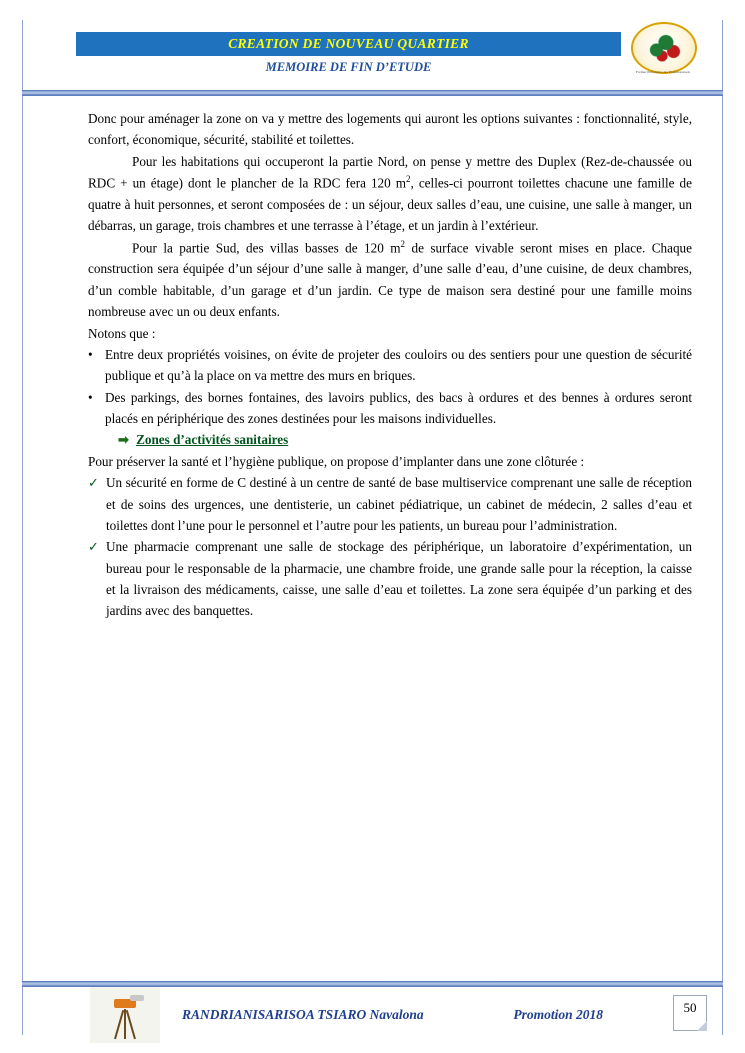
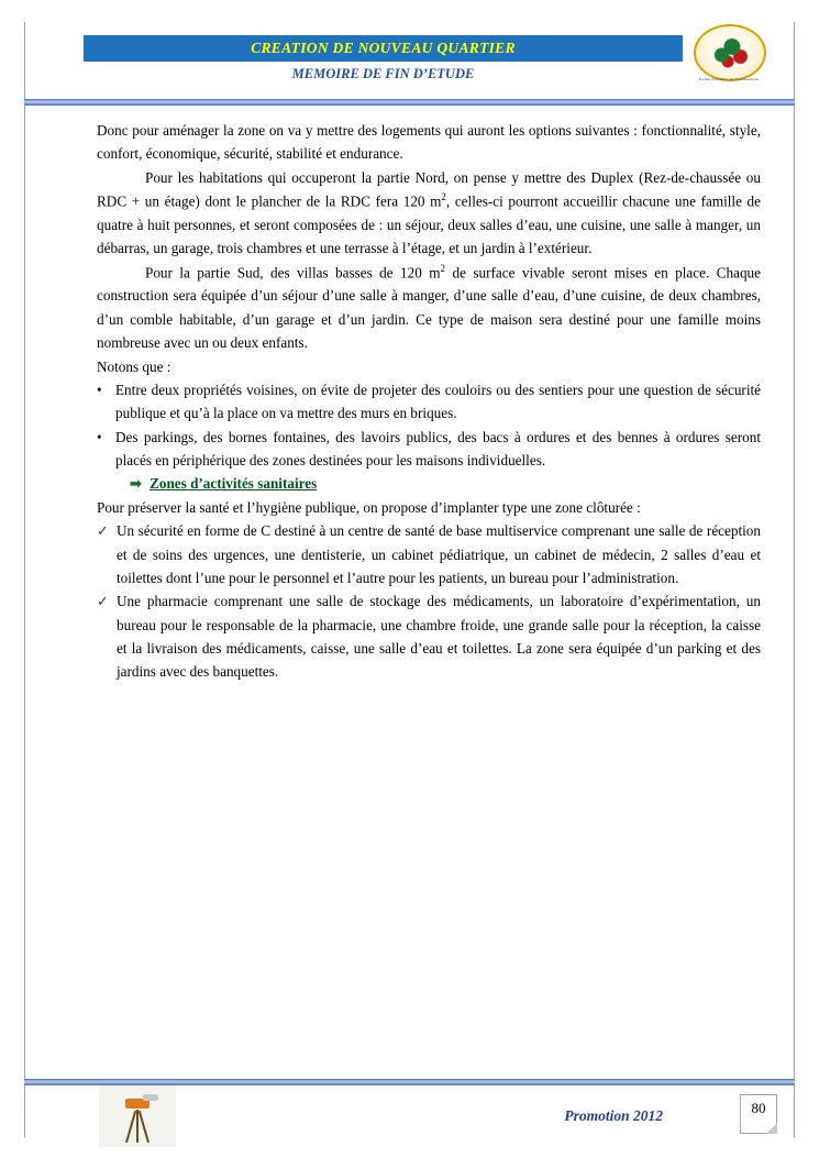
  CREATION DE NOUVEAU QUARTIER
  MEMOIRE DE FIN D’ETUDE
- Donc pour aménager la zone on va y mettre des logements qui auront les options suivantes : fonctionnalité, style, confort, économique, sécurité, stabilité et toilettes.
+ Donc pour aménager la zone on va y mettre des logements qui auront les options suivantes : fonctionnalité, style, confort, économique, sécurité, stabilité et endurance.
- Pour les habitations qui occuperont la partie Nord, on pense y mettre des Duplex (Rez-de-chaussée ou RDC + un étage) dont le plancher de la RDC fera 120 m2, celles-ci pourront toilettes chacune une famille de quatre à huit personnes, et seront composées de : un séjour, deux salles d’eau, une cuisine, une salle à manger, un débarras, un garage, trois chambres et une terrasse à l’étage, et un jardin à l’extérieur.
+ Pour les habitations qui occuperont la partie Nord, on pense y mettre des Duplex (Rez-de-chaussée ou RDC + un étage) dont le plancher de la RDC fera 120 m2, celles-ci pourront accueillir chacune une famille de quatre à huit personnes, et seront composées de : un séjour, deux salles d’eau, une cuisine, une salle à manger, un débarras, un garage, trois chambres et une terrasse à l’étage, et un jardin à l’extérieur.
  Pour la partie Sud, des villas basses de 120 m2 de surface vivable seront mises en place. Chaque construction sera équipée d’un séjour d’une salle à manger, d’une salle d’eau, d’une cuisine, de deux chambres, d’un comble habitable, d’un garage et d’un jardin. Ce type de maison sera destiné pour une famille moins nombreuse avec un ou deux enfants.
  Notons que :
  •
  Entre deux propriétés voisines, on évite de projeter des couloirs ou des sentiers pour une question de sécurité publique et qu’à la place on va mettre des murs en briques.
  •
  Des parkings, des bornes fontaines, des lavoirs publics, des bacs à ordures et des bennes à ordures seront placés en périphérique des zones destinées pour les maisons individuelles.
  ➡ Zones d’activités sanitaires
- Pour préserver la santé et l’hygiène publique, on propose d’implanter dans une zone clôturée :
+ Pour préserver la santé et l’hygiène publique, on propose d’implanter type une zone clôturée :
  ✓
  Un sécurité en forme de C destiné à un centre de santé de base multiservice comprenant une salle de réception et de soins des urgences, une dentisterie, un cabinet pédiatrique, un cabinet de médecin, 2 salles d’eau et toilettes dont l’une pour le personnel et l’autre pour les patients, un bureau pour l’administration.
  ✓
- Une pharmacie comprenant une salle de stockage des périphérique, un laboratoire d’expérimentation, un bureau pour le responsable de la pharmacie, une chambre froide, une grande salle pour la réception, la caisse et la livraison des médicaments, caisse, une salle d’eau et toilettes. La zone sera équipée d’un parking et des jardins avec des banquettes.
+ Une pharmacie comprenant une salle de stockage des médicaments, un laboratoire d’expérimentation, un bureau pour le responsable de la pharmacie, une chambre froide, une grande salle pour la réception, la caisse et la livraison des médicaments, caisse, une salle d’eau et toilettes. La zone sera équipée d’un parking et des jardins avec des banquettes.
- RANDRIANISARISOA TSIARO Navalona
- Promotion 2018
+ Promotion 2012
- 50
+ 80
